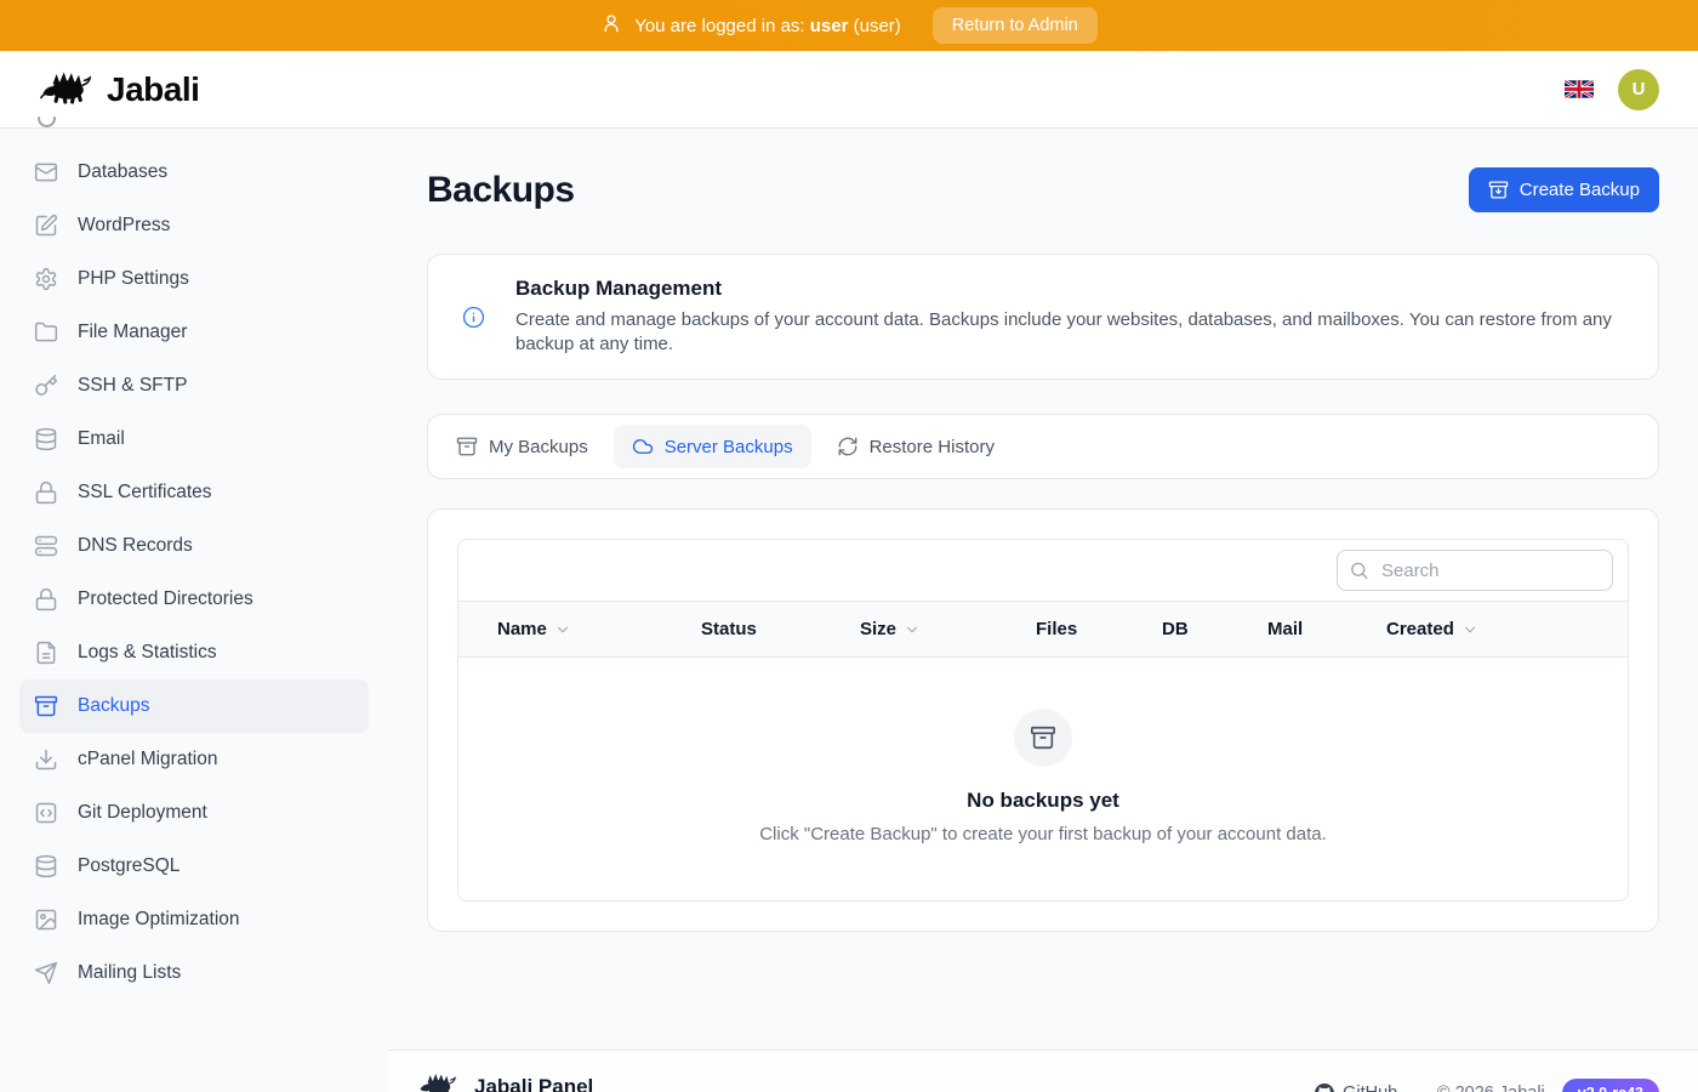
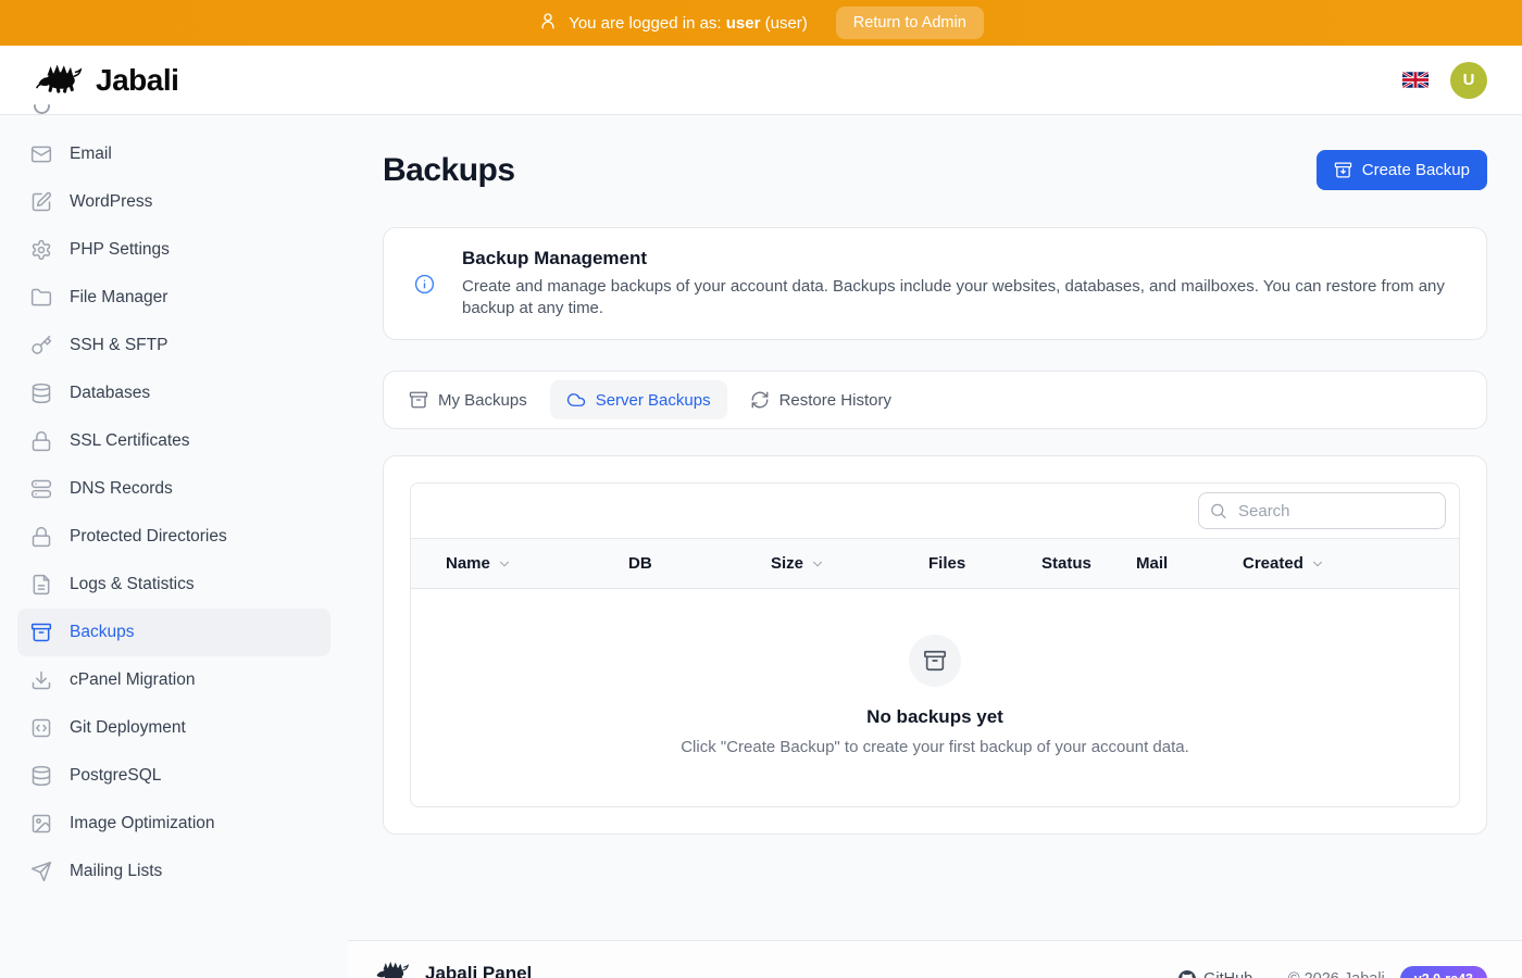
  You are logged in as: user (user)
  Return to Admin
  Jabali
  U
- Databases
+ Email
  WordPress
  PHP Settings
  File Manager
  SSH & SFTP
- Email
+ Databases
  SSL Certificates
  DNS Records
  Protected Directories
  Logs & Statistics
  Backups
  cPanel Migration
  Git Deployment
  PostgreSQL
  Image Optimization
  Mailing Lists
  Backups
  Create Backup
  Backup Management
  Create and manage backups of your account data. Backups include your websites, databases, and mailboxes. You can restore from any backup at any time.
  My Backups
  Server Backups
  Restore History
  Search
  Name
- Status
+ DB
  Size
  Files
- DB
+ Status
  Mail
  Created
  No backups yet
  Click "Create Backup" to create your first backup of your account data.
  Jabali Panel
